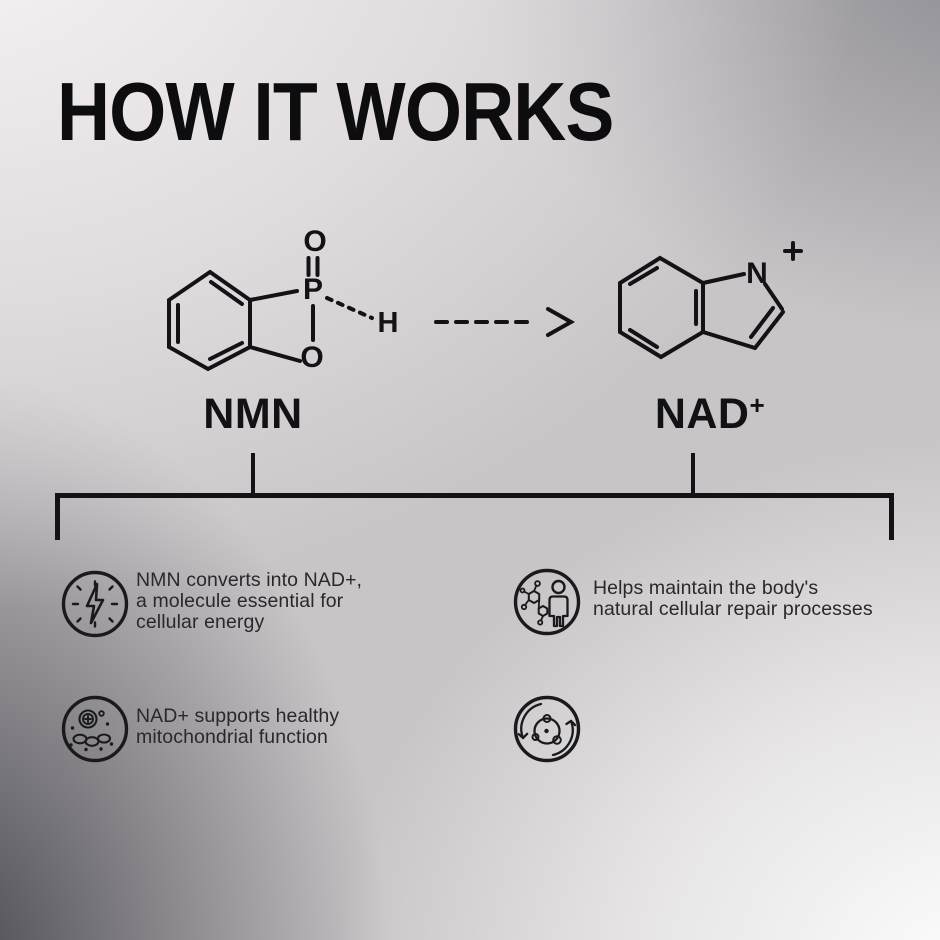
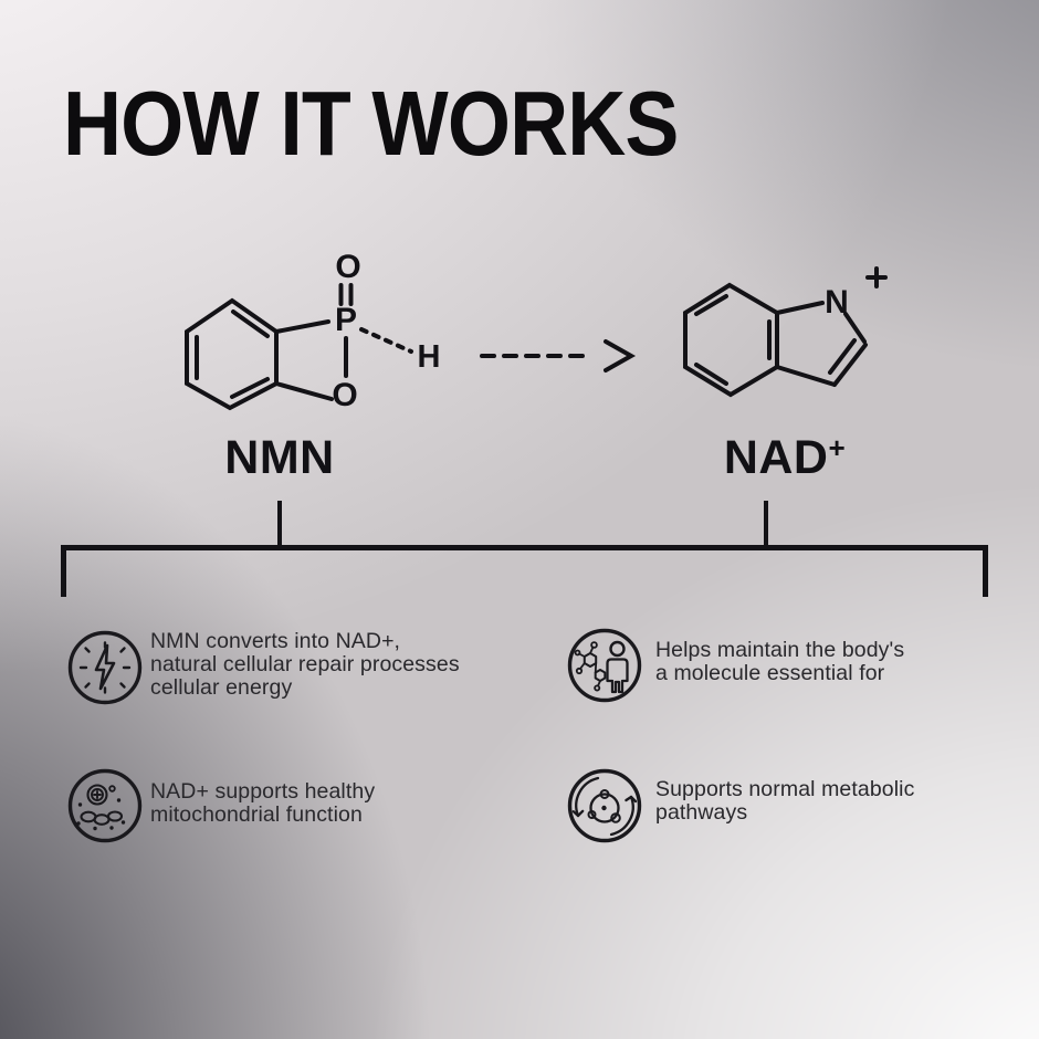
  HOW IT WORKS
  O
  P
  O
  H
  NMN
  N
  NAD+
  NMN converts into NAD+,
- a molecule essential for
+ natural cellular repair processes
  cellular energy
  Helps maintain the body's
- natural cellular repair processes
+ a molecule essential for
  NAD+ supports healthy
  mitochondrial function
+ Supports normal metabolic
+ pathways
